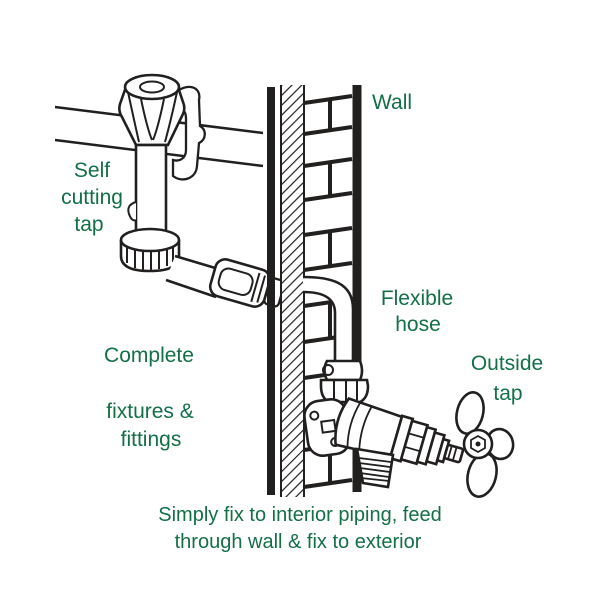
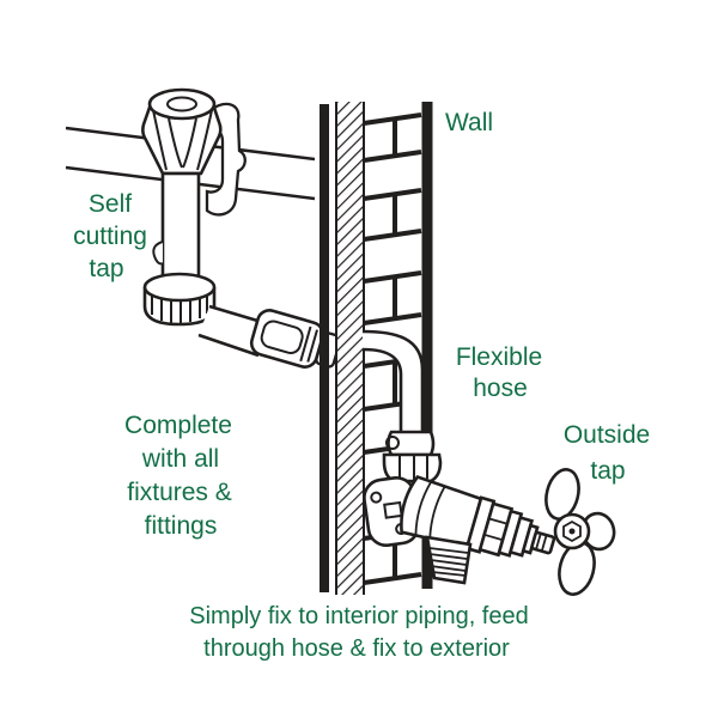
  Wall
  Self
  cutting
  tap
  Complete
+ with all
  fixtures &
  fittings
  Flexible
  hose
  Outside
  tap
  Simply fix to interior piping, feed
- through wall & fix to exterior
+ through hose & fix to exterior
